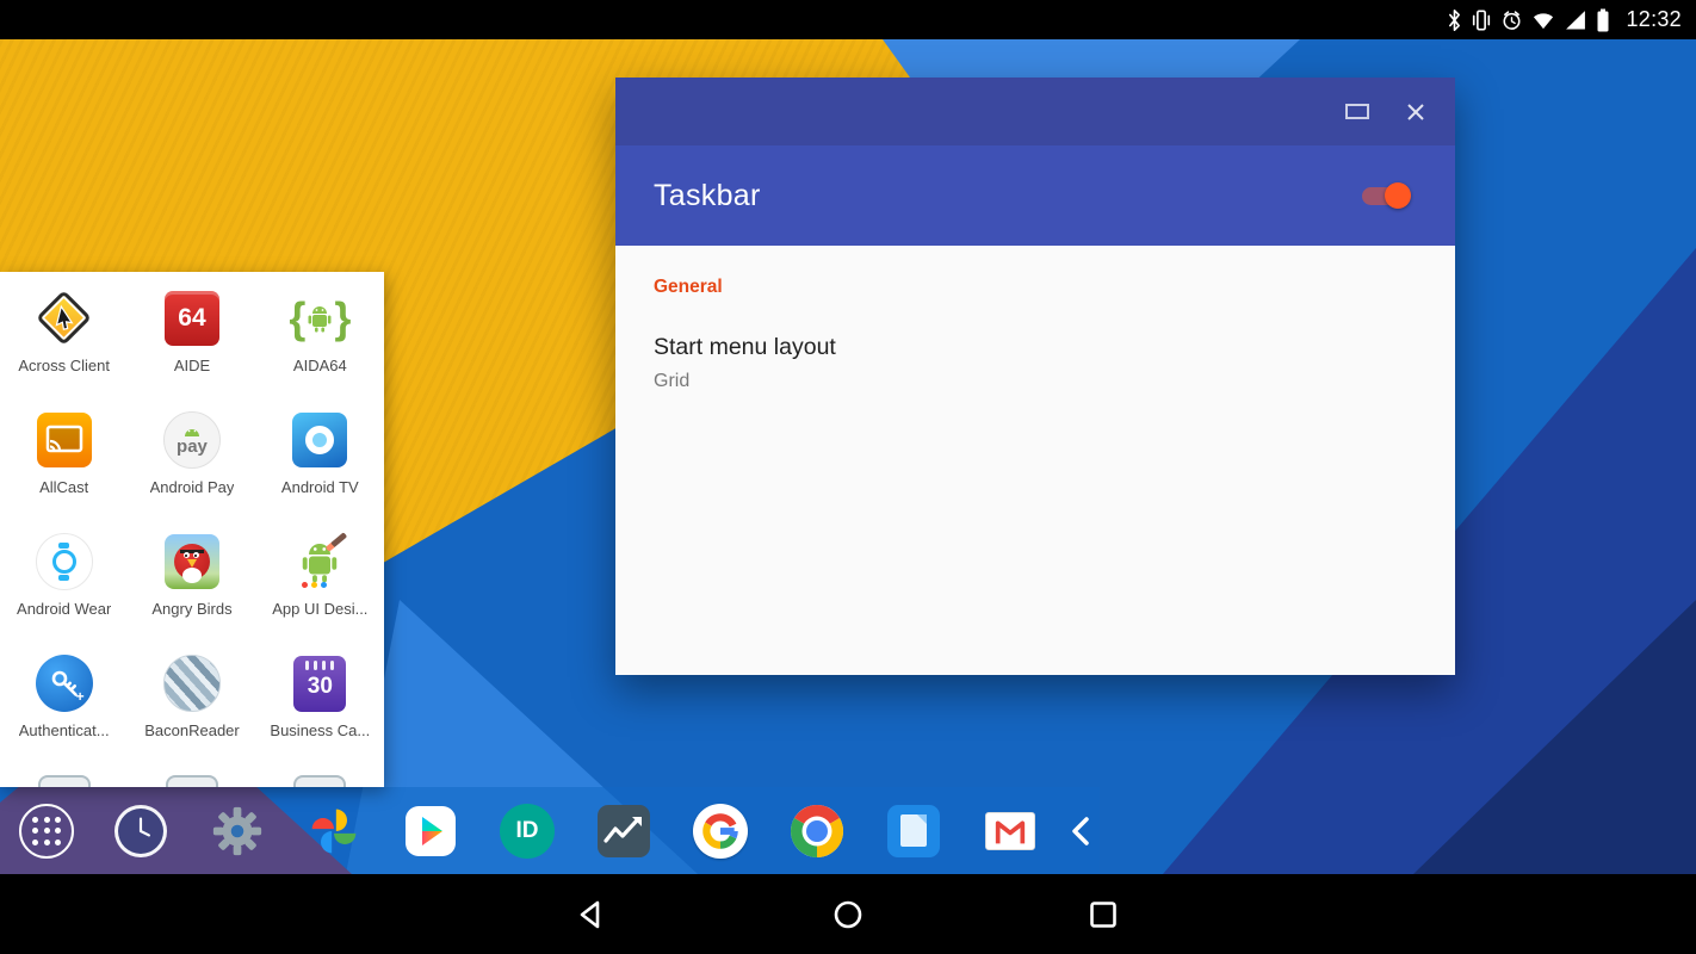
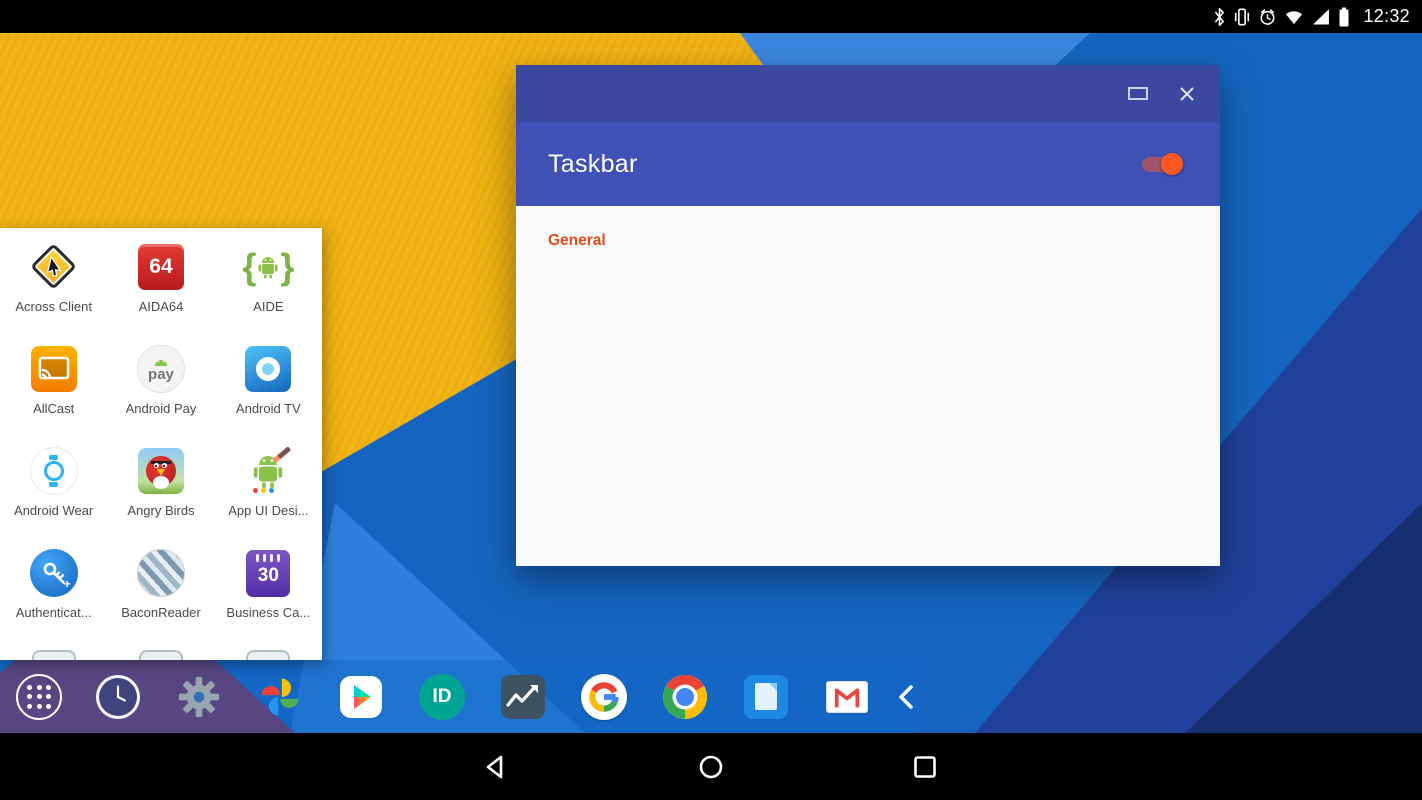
  12:32
  Taskbar
  General
- Start menu layout
- Grid
  Across Client
  64
- AIDE
+ AIDA64
  {
  }
- AIDA64
+ AIDE
  AllCast
  pay
  Android Pay
  Android TV
  Android Wear
  Angry Birds
  App UI Desi...
  +
  Authenticat...
  BaconReader
  30
  Business Ca...
  ID
